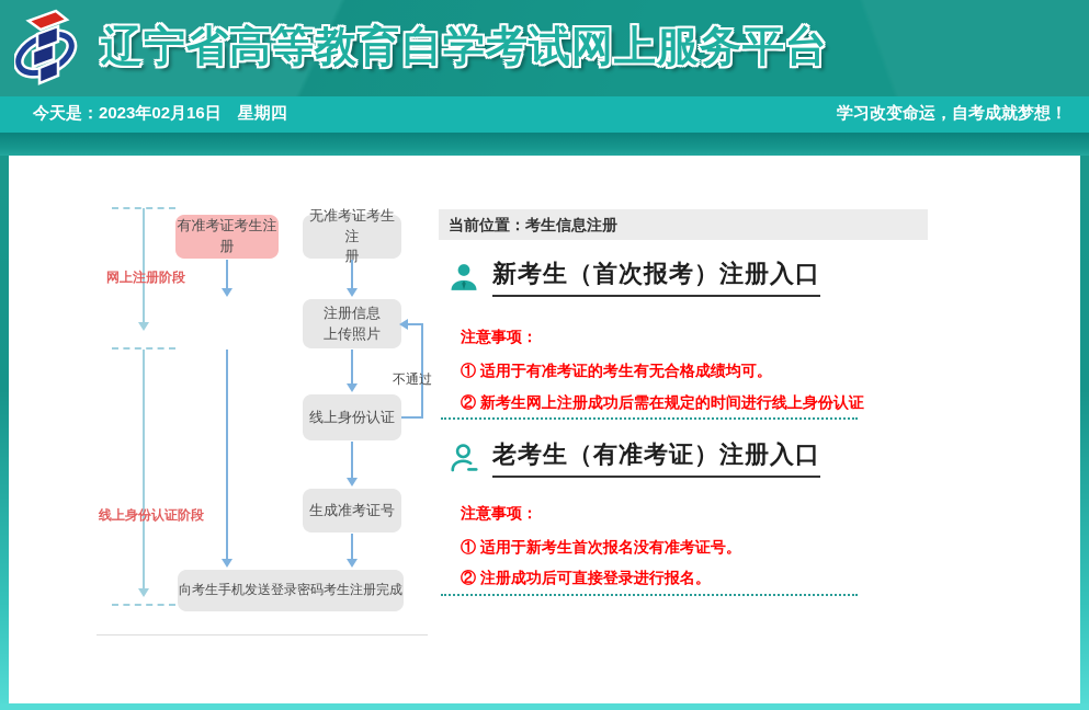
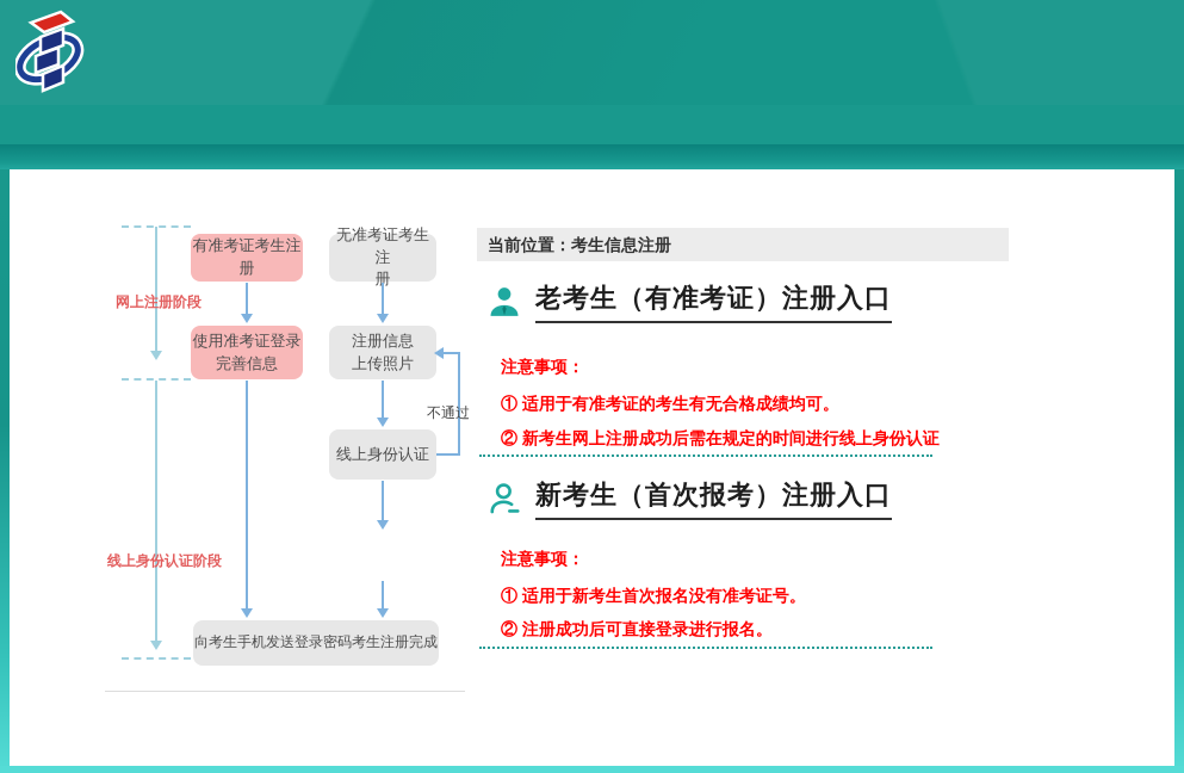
- 辽宁省高等教育自学考试网上服务平台
- 今天是：2023年02月16日 星期四
- 学习改变命运，自考成就梦想！
  网上注册阶段
  线上身份认证阶段
  有准考证考生注
  册
  无准考证考生注
  册
+ 使用准考证登录
+ 完善信息
  注册信息
  上传照片
  线上身份认证
- 生成准考证号
  向考生手机发送登录密码考生注册完成
  不通过
  当前位置：考生信息注册
- 新考生（首次报考）注册入口
+ 老考生（有准考证）注册入口
  注意事项：
  ① 适用于有准考证的考生有无合格成绩均可。
  ② 新考生网上注册成功后需在规定的时间进行线上身份认证
- 老考生（有准考证）注册入口
+ 新考生（首次报考）注册入口
  注意事项：
  ① 适用于新考生首次报名没有准考证号。
  ② 注册成功后可直接登录进行报名。
